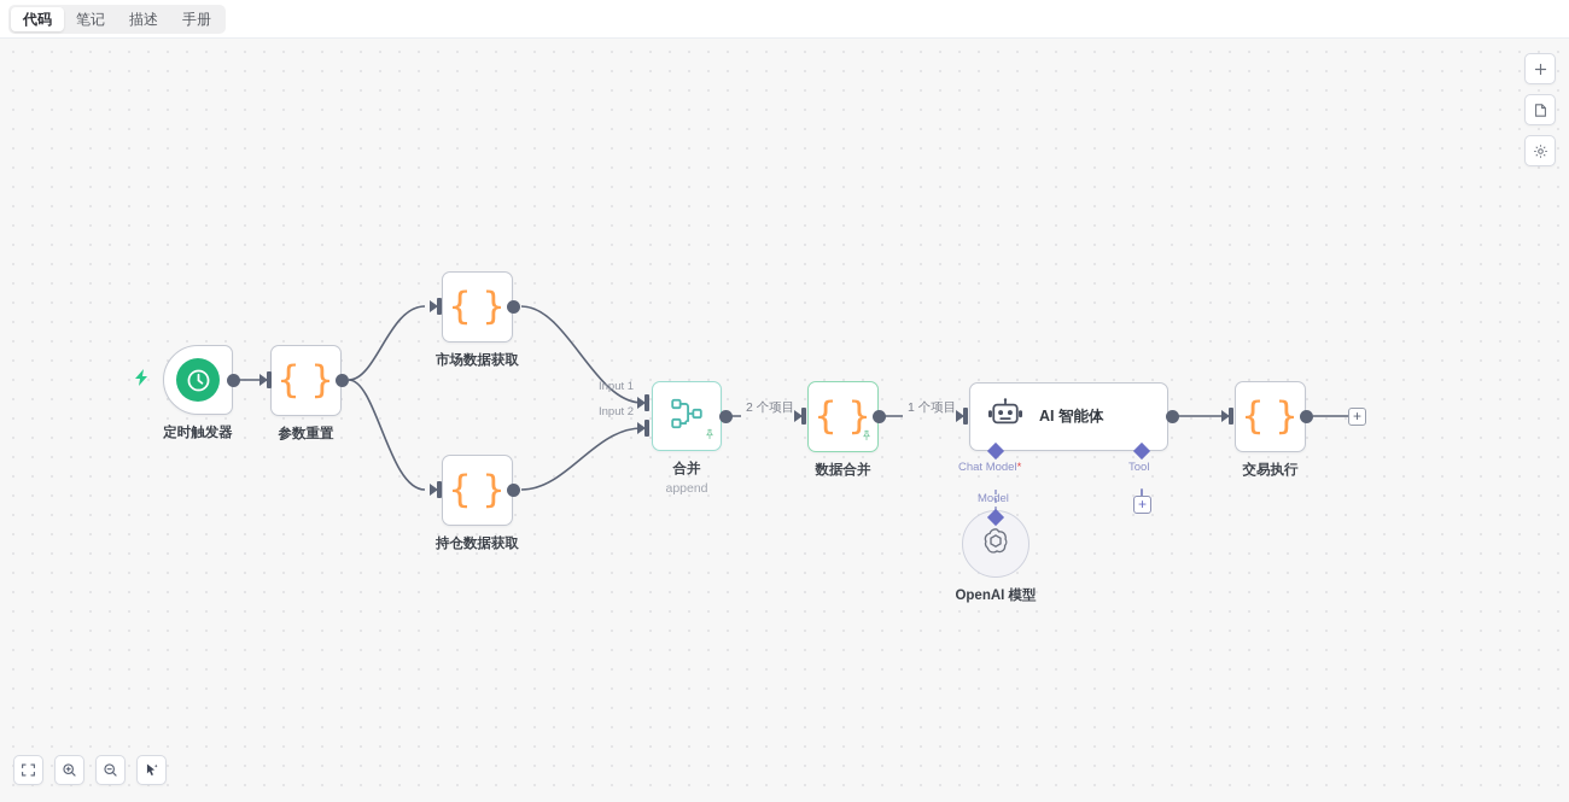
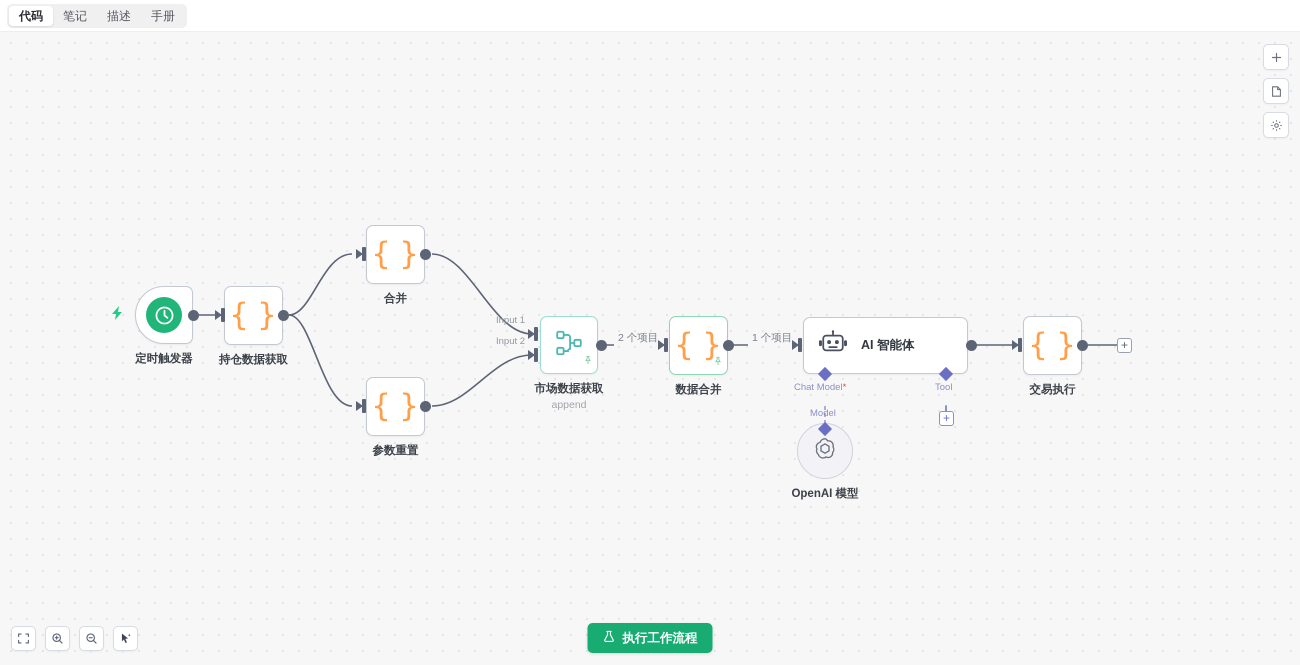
  代码
  笔记
  描述
  手册
  定时触发器
  { }
- 参数重置
+ 持仓数据获取
  { }
- 市场数据获取
+ 合并
  { }
- 持仓数据获取
+ 参数重置
  Input 1
  Input 2
- 合并
+ 市场数据获取
  append
  2 个项目
  { }
  数据合并
  1 个项目
  AI 智能体
  Chat Model*
  Tool
  +
  Model
  OpenAI 模型
  { }
  交易执行
  +
+ 执行工作流程
